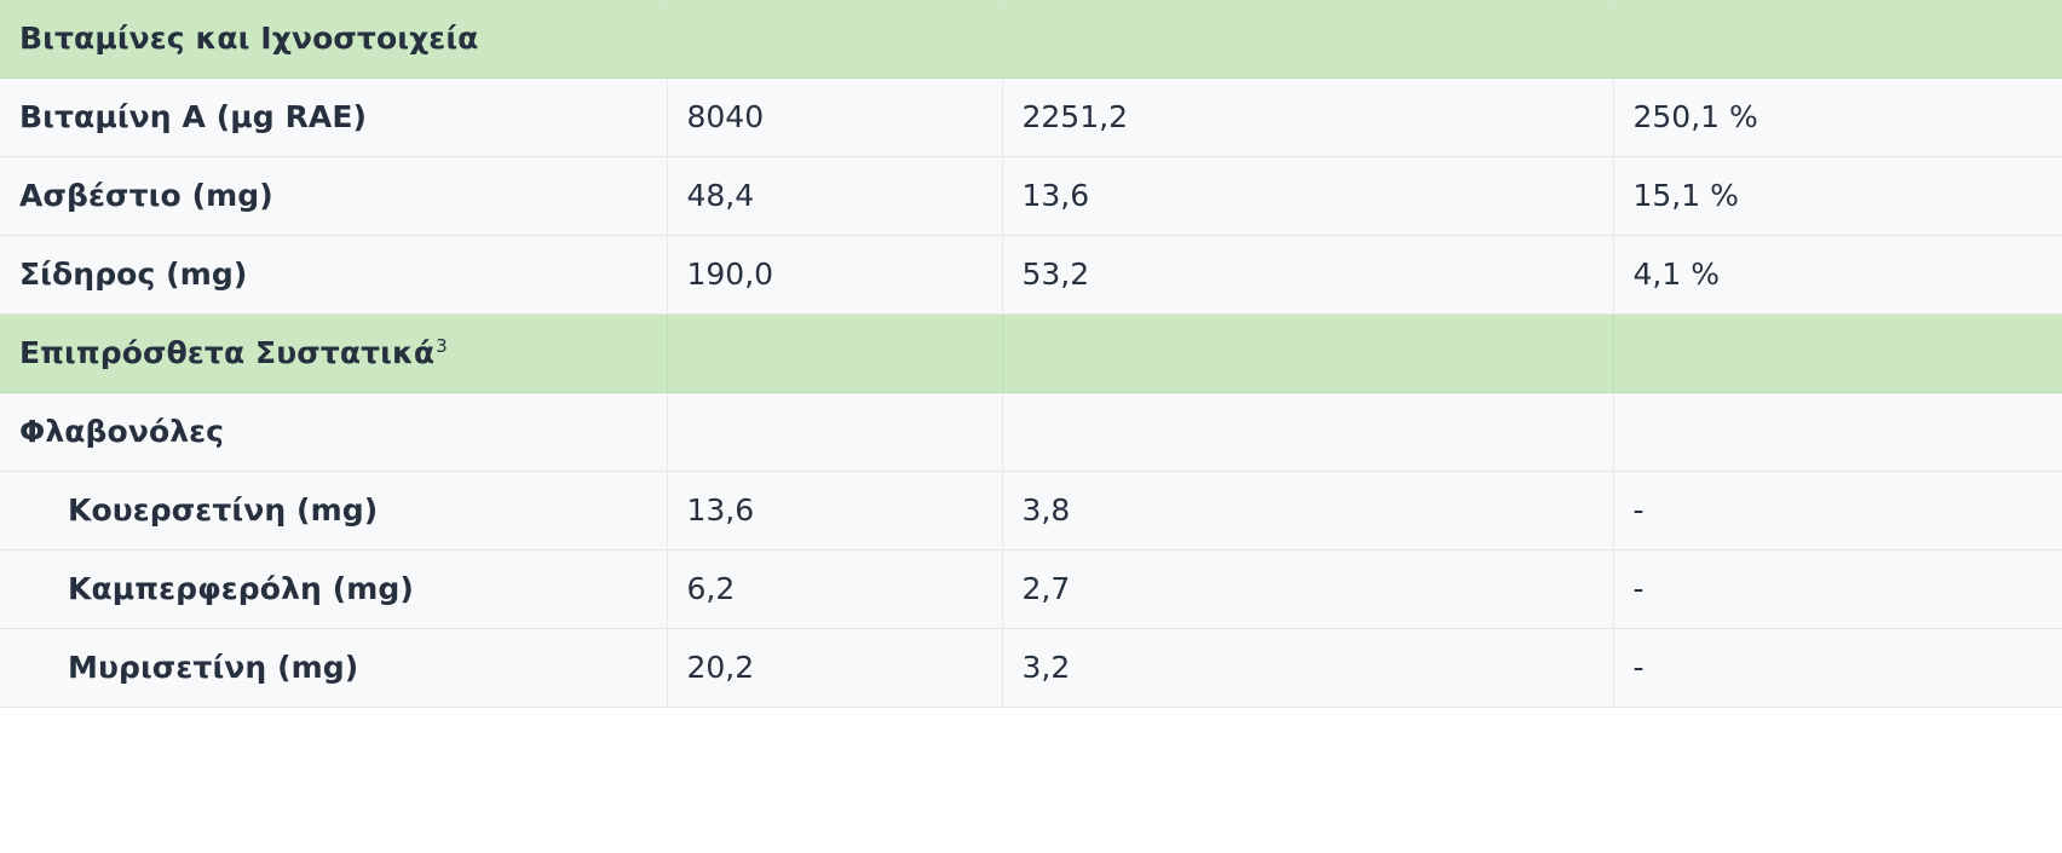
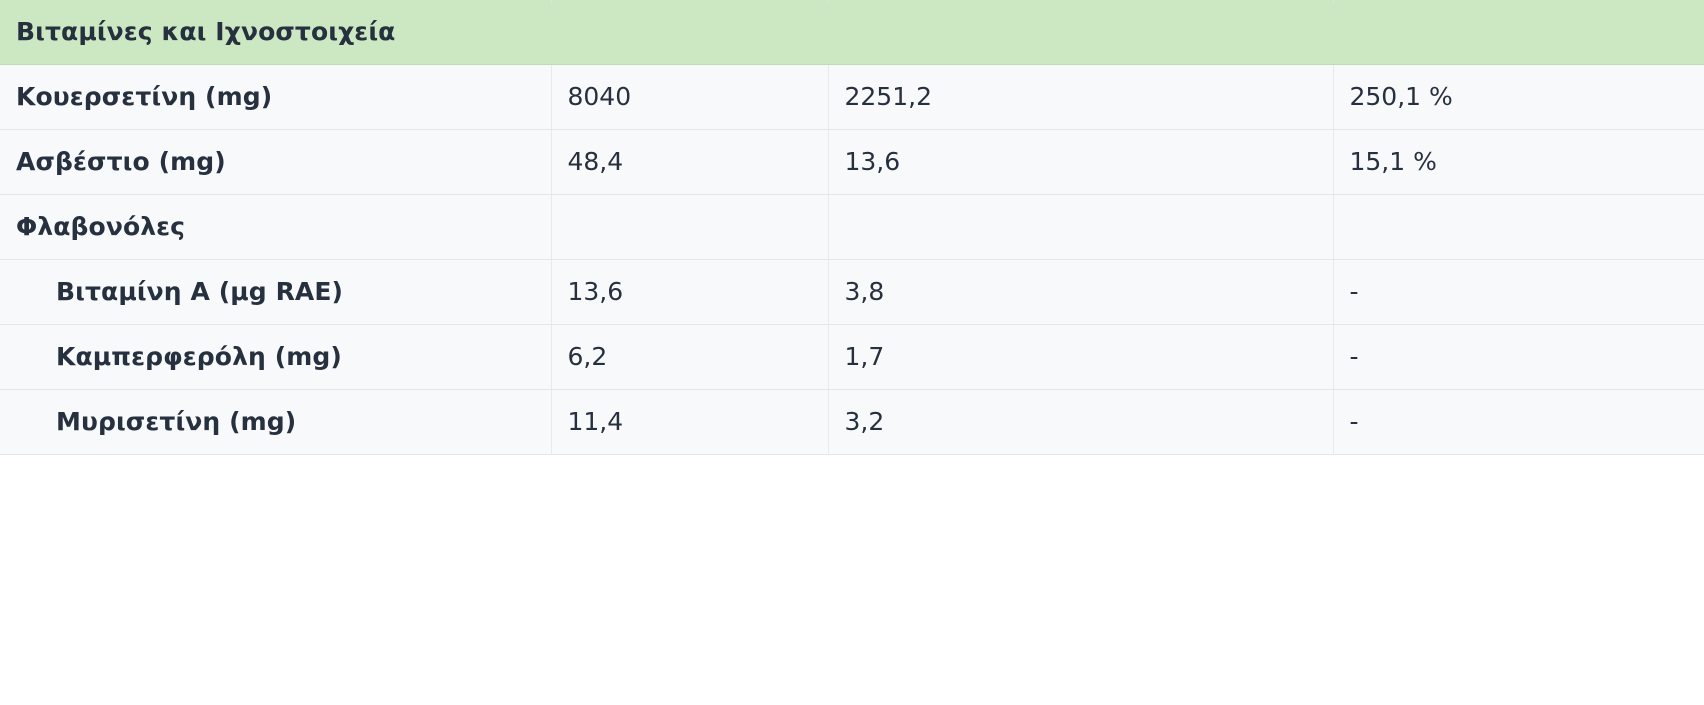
  Βιταμίνες και Ιχνοστοιχεία
- Βιταμίνη A (μg RAE)	8040	2251,2	250,1 %
+ Κουερσετίνη (mg)	8040	2251,2	250,1 %
  Ασβέστιο (mg)	48,4	13,6	15,1 %
- Σίδηρος (mg)	190,0	53,2	4,1 %
- Επιπρόσθετα Συστατικά3
  Φλαβονόλες
- Κουερσετίνη (mg)	13,6	3,8	-
+ Βιταμίνη A (μg RAE)	13,6	3,8	-
- Καμπερφερόλη (mg)	6,2	2,7	-
+ Καμπερφερόλη (mg)	6,2	1,7	-
- Μυρισετίνη (mg)	20,2	3,2	-
+ Μυρισετίνη (mg)	11,4	3,2	-
